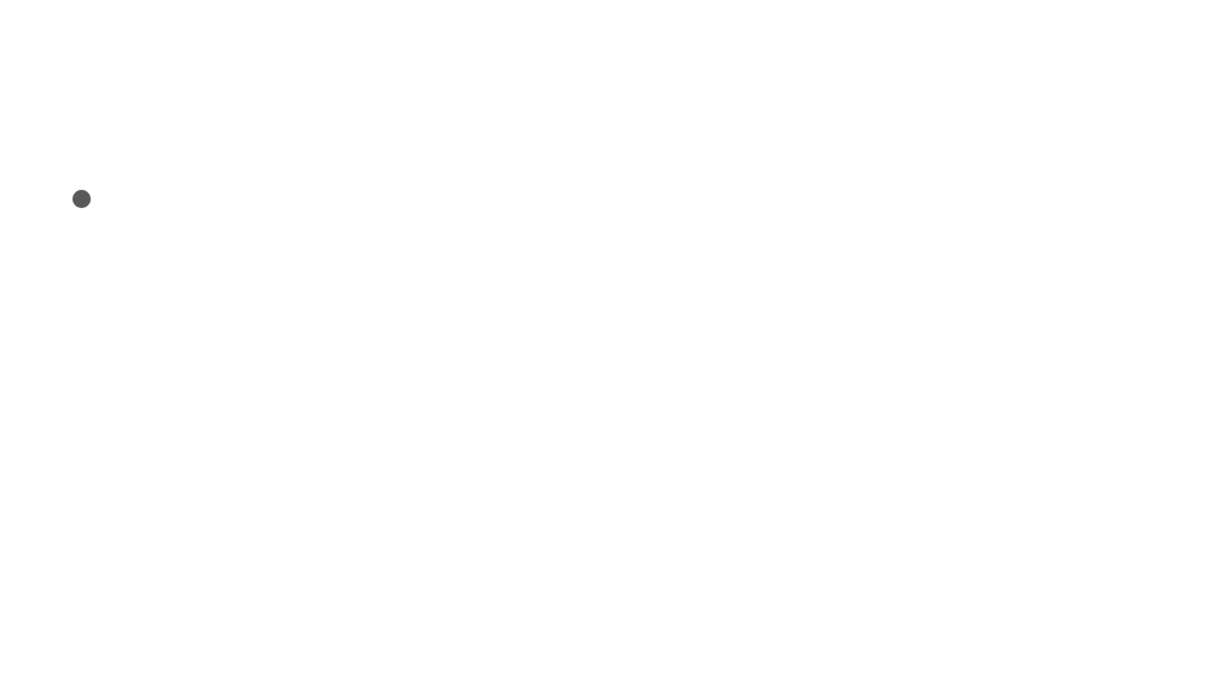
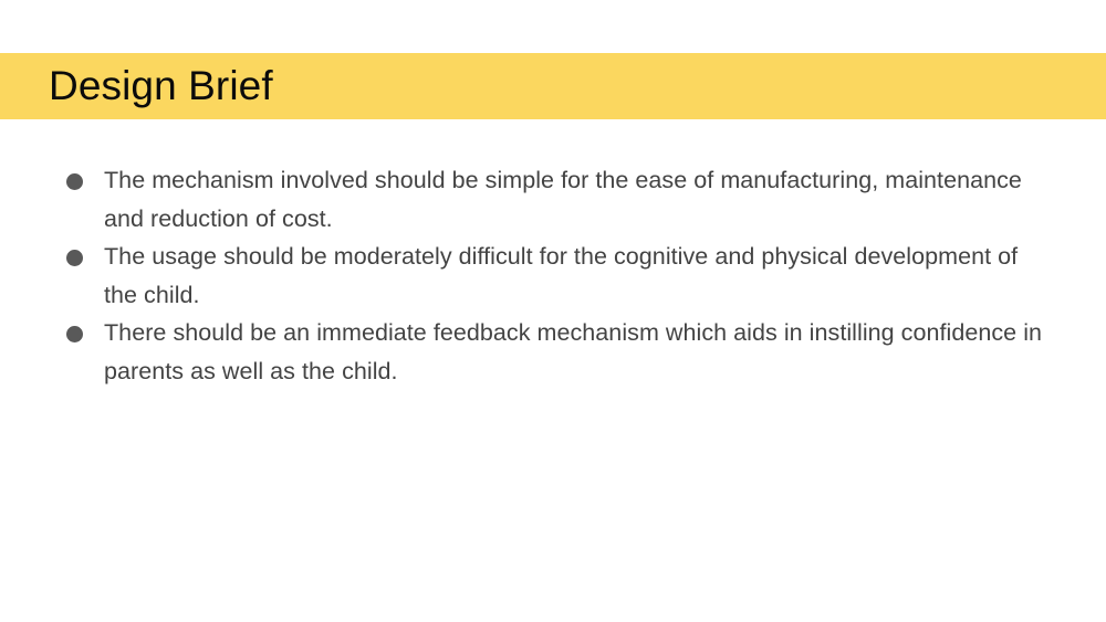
+ Design Brief
+ The mechanism involved should be simple for the ease of manufacturing, maintenance and reduction of cost.
+ The usage should be moderately difficult for the cognitive and physical development of the child.
+ There should be an immediate feedback mechanism which aids in instilling confidence in parents as well as the child.
